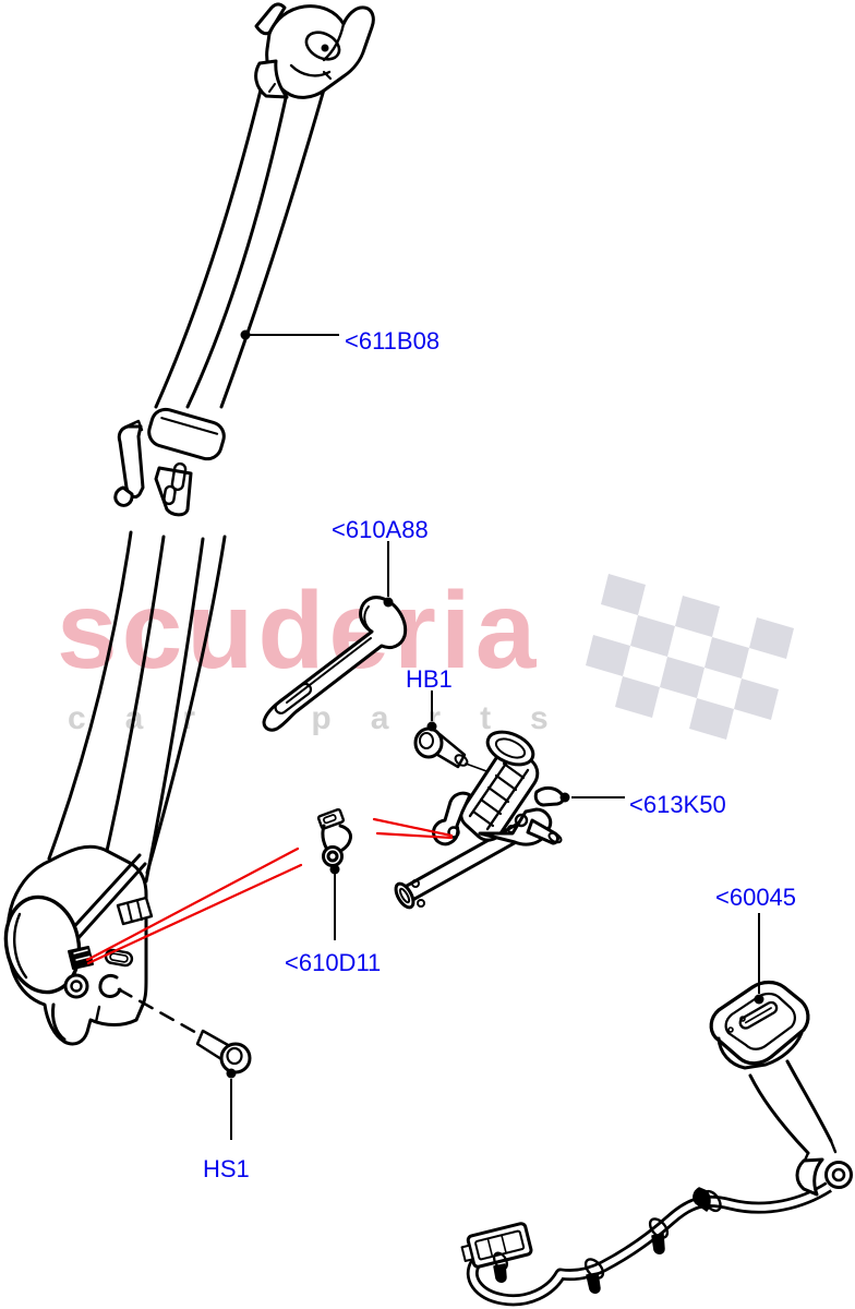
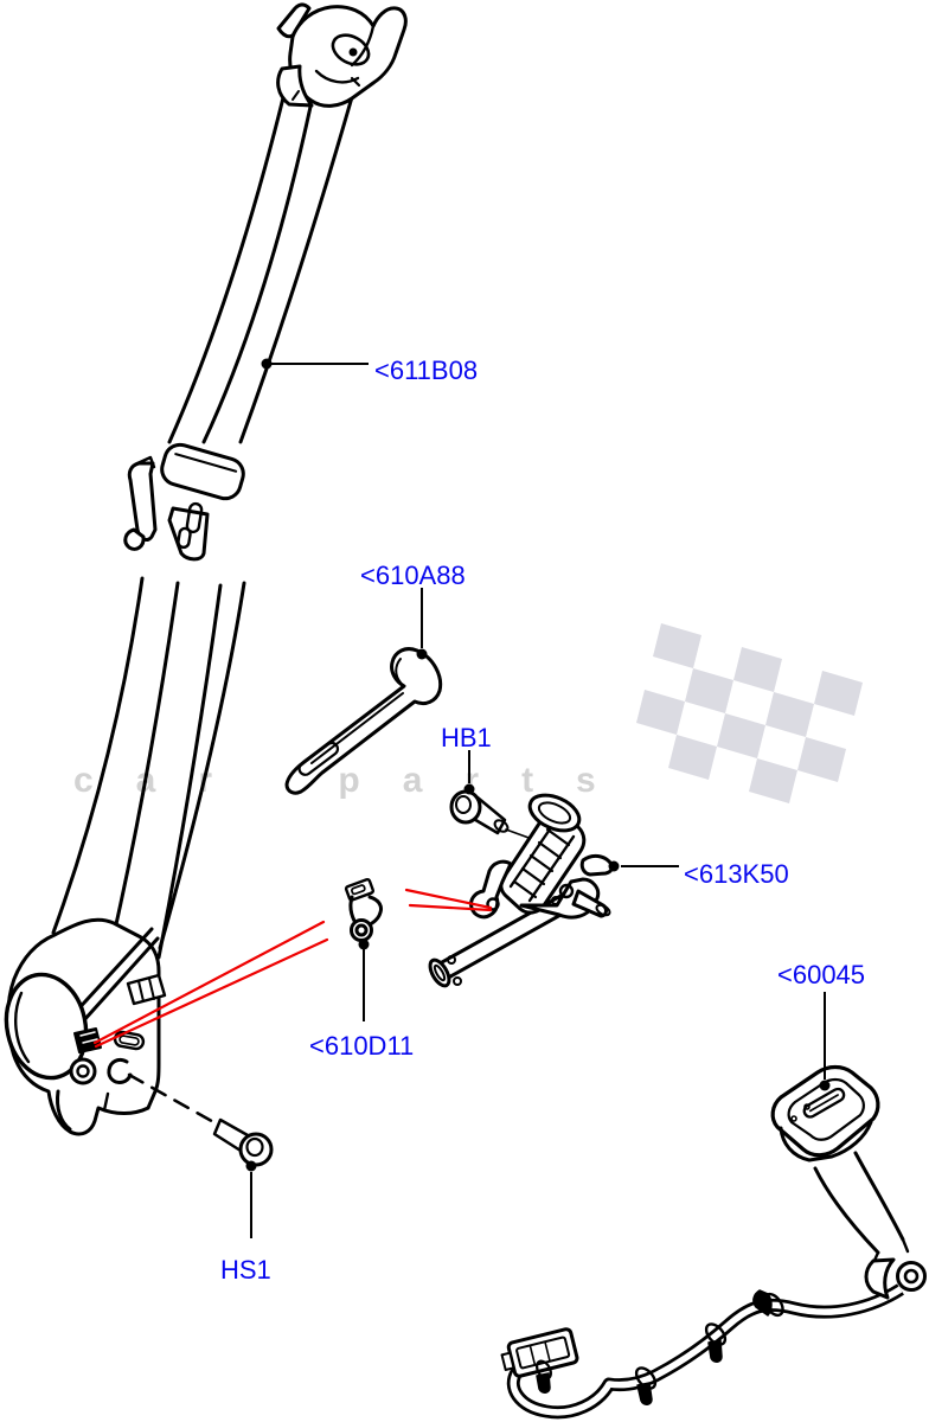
- scuderia
  car parts
  <611B08
  <610A88
  HB1
  <613K50
  <610D11
  <60045
  HS1
